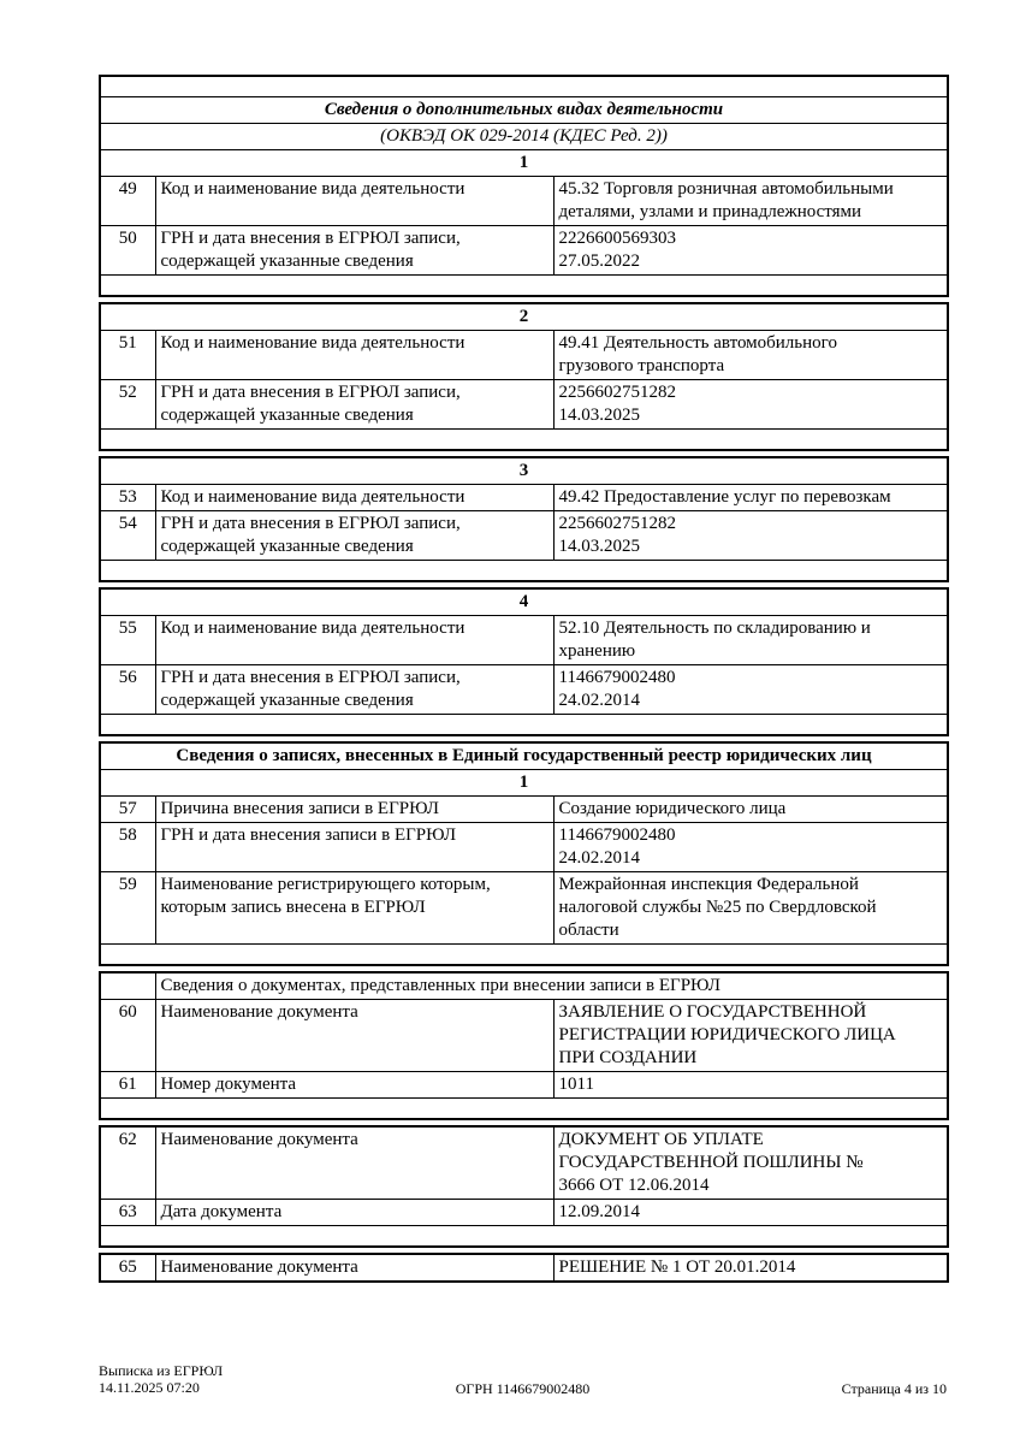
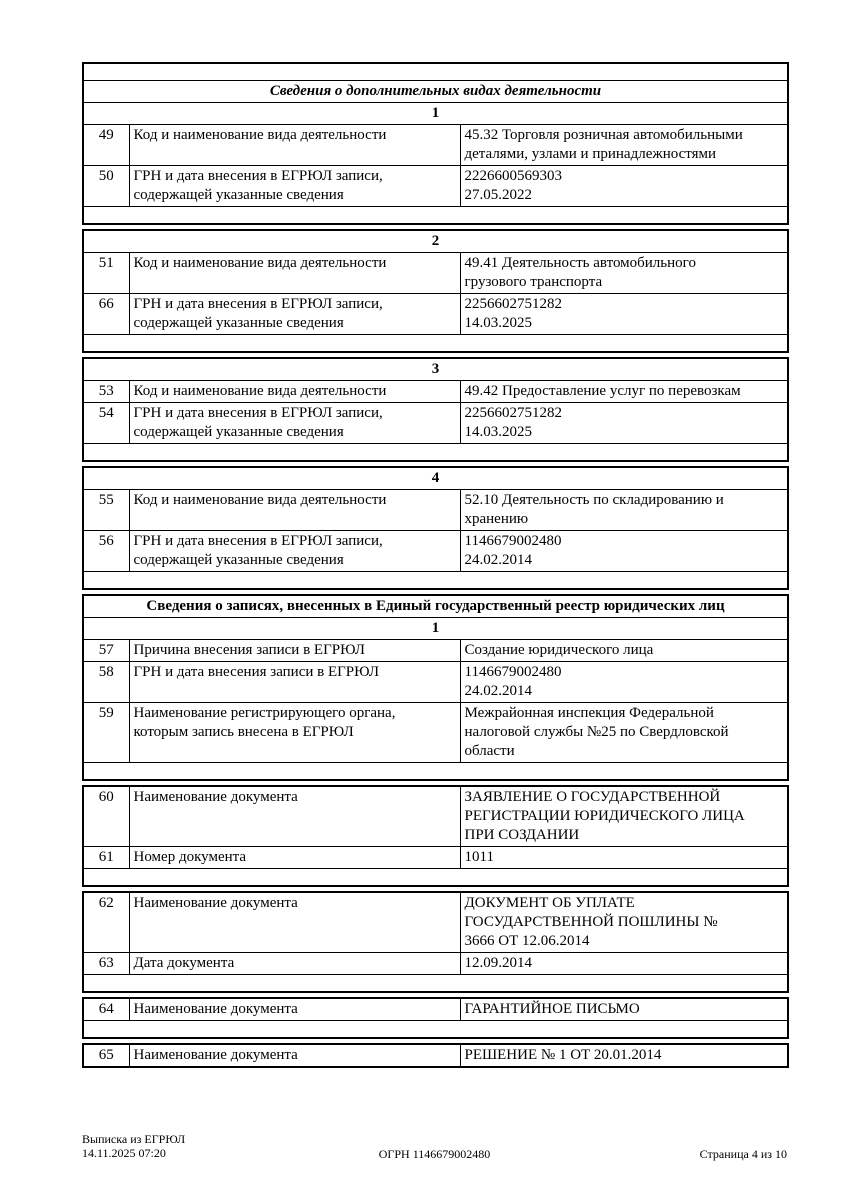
  Сведения о дополнительных видах деятельности
- (ОКВЭД ОК 029-2014 (КДЕС Ред. 2))
  1
  49	Код и наименование вида деятельности	45.32 Торговля розничная автомобильными деталями, узлами и принадлежностями
  50	ГРН и дата внесения в ЕГРЮЛ записи, содержащей указанные сведения	2226600569303 27.05.2022
  2
  51	Код и наименование вида деятельности	49.41 Деятельность автомобильного грузового транспорта
- 52	ГРН и дата внесения в ЕГРЮЛ записи, содержащей указанные сведения	2256602751282 14.03.2025
+ 66	ГРН и дата внесения в ЕГРЮЛ записи, содержащей указанные сведения	2256602751282 14.03.2025
  3
  53	Код и наименование вида деятельности	49.42 Предоставление услуг по перевозкам
  54	ГРН и дата внесения в ЕГРЮЛ записи, содержащей указанные сведения	2256602751282 14.03.2025
  4
  55	Код и наименование вида деятельности	52.10 Деятельность по складированию и хранению
  56	ГРН и дата внесения в ЕГРЮЛ записи, содержащей указанные сведения	1146679002480 24.02.2014
  Сведения о записях, внесенных в Единый государственный реестр юридических лиц
  1
  57	Причина внесения записи в ЕГРЮЛ	Создание юридического лица
  58	ГРН и дата внесения записи в ЕГРЮЛ	1146679002480 24.02.2014
- 59	Наименование регистрирующего которым, которым запись внесена в ЕГРЮЛ	Межрайонная инспекция Федеральной налоговой службы №25 по Свердловской области
+ 59	Наименование регистрирующего органа, которым запись внесена в ЕГРЮЛ	Межрайонная инспекция Федеральной налоговой службы №25 по Свердловской области
- 	Сведения о документах, представленных при внесении записи в ЕГРЮЛ
  60	Наименование документа	ЗАЯВЛЕНИЕ О ГОСУДАРСТВЕННОЙ РЕГИСТРАЦИИ ЮРИДИЧЕСКОГО ЛИЦА ПРИ СОЗДАНИИ
  61	Номер документа	1011
  62	Наименование документа	ДОКУМЕНТ ОБ УПЛАТЕ ГОСУДАРСТВЕННОЙ ПОШЛИНЫ № 3666 ОТ 12.06.2014
  63	Дата документа	12.09.2014
+ 64	Наименование документа	ГАРАНТИЙНОЕ ПИСЬМО
  65	Наименование документа	РЕШЕНИЕ № 1 ОТ 20.01.2014
  Выписка из ЕГРЮЛ
  14.11.2025 07:20
  ОГРН 1146679002480
  Страница 4 из 10
